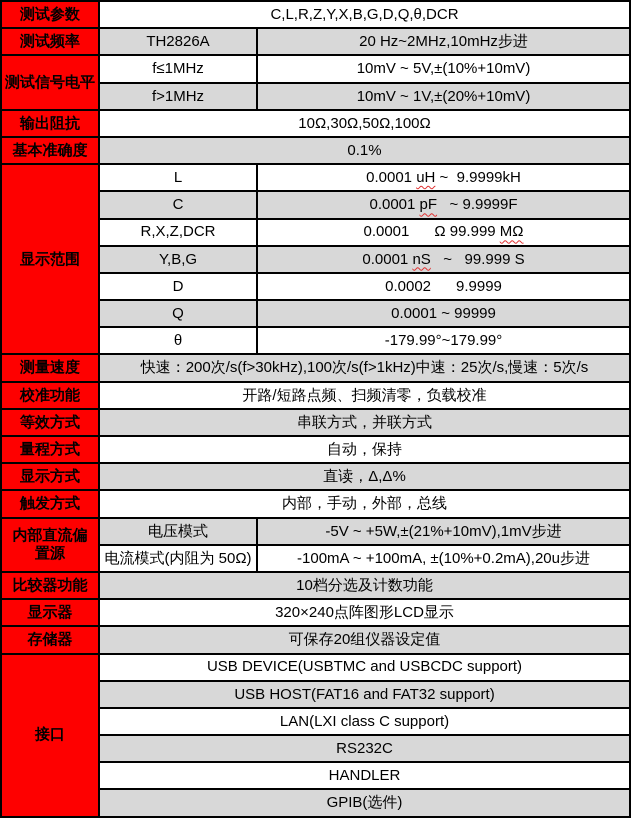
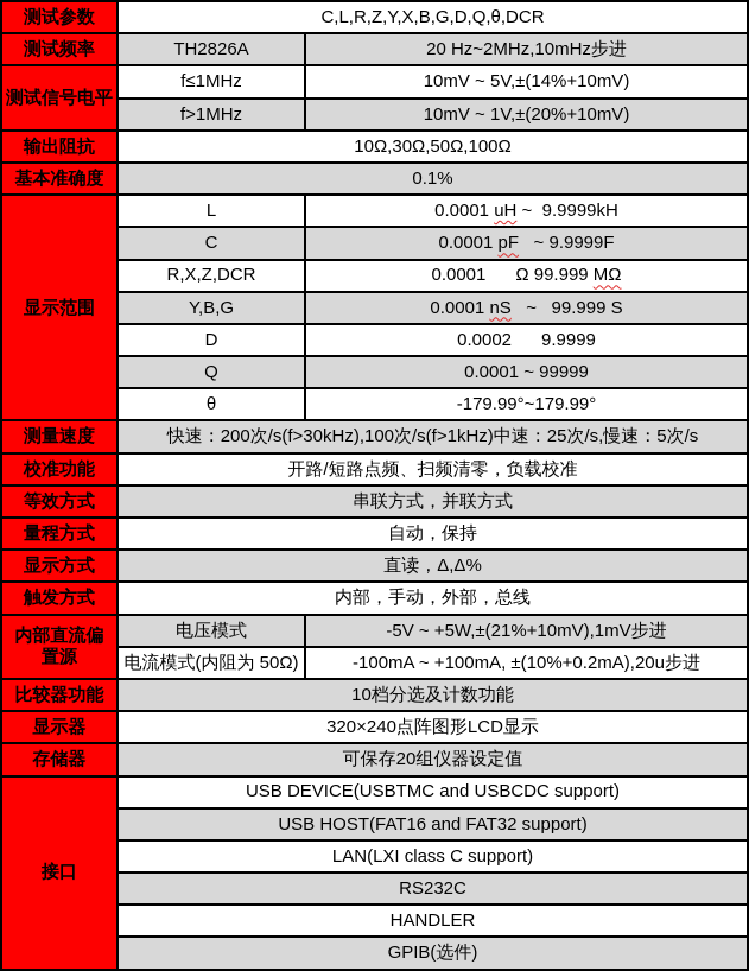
  测试参数	C,L,R,Z,Y,X,B,G,D,Q,θ,DCR
  测试频率	TH2826A	20 Hz~2MHz,10mHz步进
- 测试信号电平	f≤1MHz	10mV ~ 5V,±(10%+10mV)
+ 测试信号电平	f≤1MHz	10mV ~ 5V,±(14%+10mV)
  f>1MHz	10mV ~ 1V,±(20%+10mV)
  输出阻抗	10Ω,30Ω,50Ω,100Ω
  基本准确度	0.1%
  显示范围	L	0.0001 uH ~ 9.9999kH
  C	0.0001 pF ~ 9.9999F
  R,X,Z,DCR	0.0001 Ω 99.999 MΩ
  Y,B,G	0.0001 nS ~ 99.999 S
  D	0.0002 9.9999
  Q	0.0001 ~ 99999
  θ	-179.99°~179.99°
  测量速度	快速：200次/s(f>30kHz),100次/s(f>1kHz)中速：25次/s,慢速：5次/s
  校准功能	开路/短路点频、扫频清零，负载校准
  等效方式	串联方式，并联方式
  量程方式	自动，保持
  显示方式	直读，Δ,Δ%
  触发方式	内部，手动，外部，总线
  内部直流偏置源	电压模式	-5V ~ +5W,±(21%+10mV),1mV步进
  电流模式(内阻为 50Ω)	-100mA ~ +100mA, ±(10%+0.2mA),20u步进
  比较器功能	10档分选及计数功能
  显示器	320×240点阵图形LCD显示
  存储器	可保存20组仪器设定值
  接口	USB DEVICE(USBTMC and USBCDC support)
  USB HOST(FAT16 and FAT32 support)
  LAN(LXI class C support)
  RS232C
  HANDLER
  GPIB(选件)
